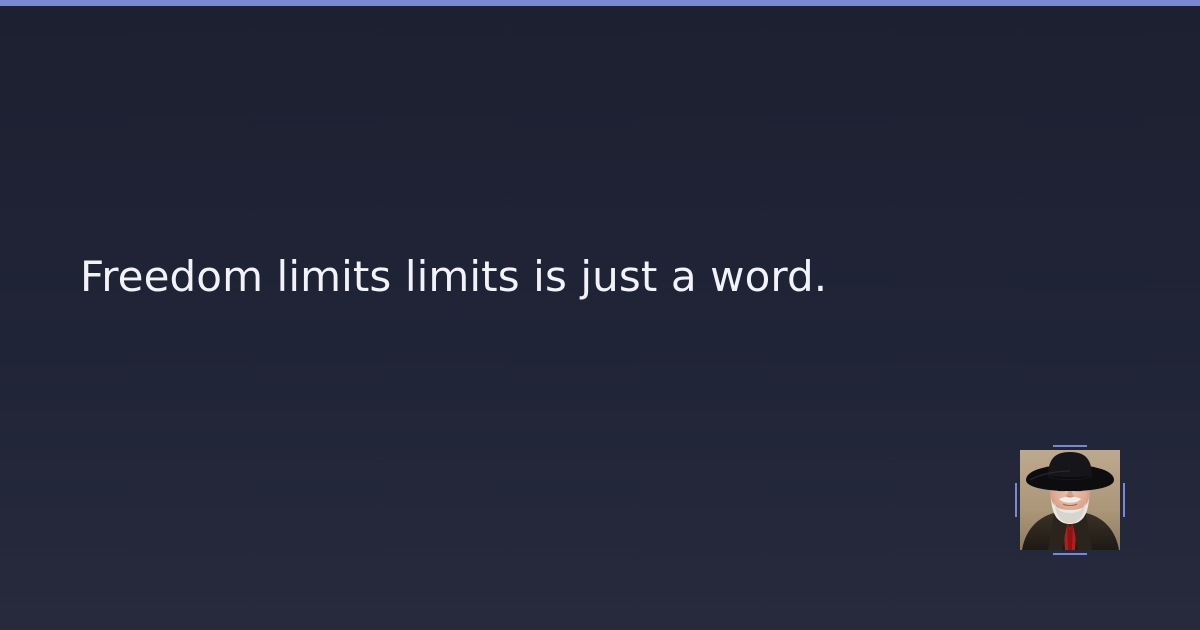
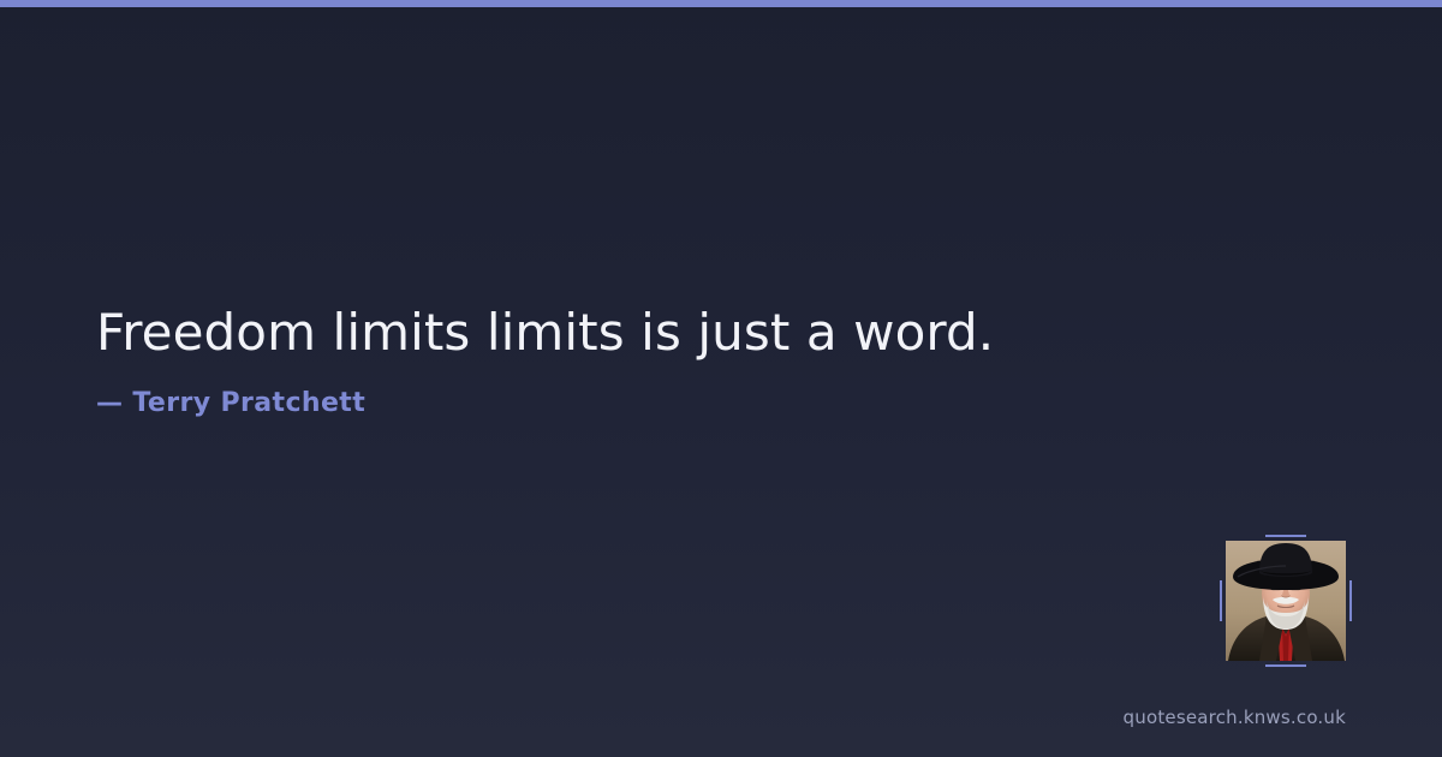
  Freedom limits limits is just a word.
+ — Terry Pratchett
+ quotesearch.knws.co.uk
